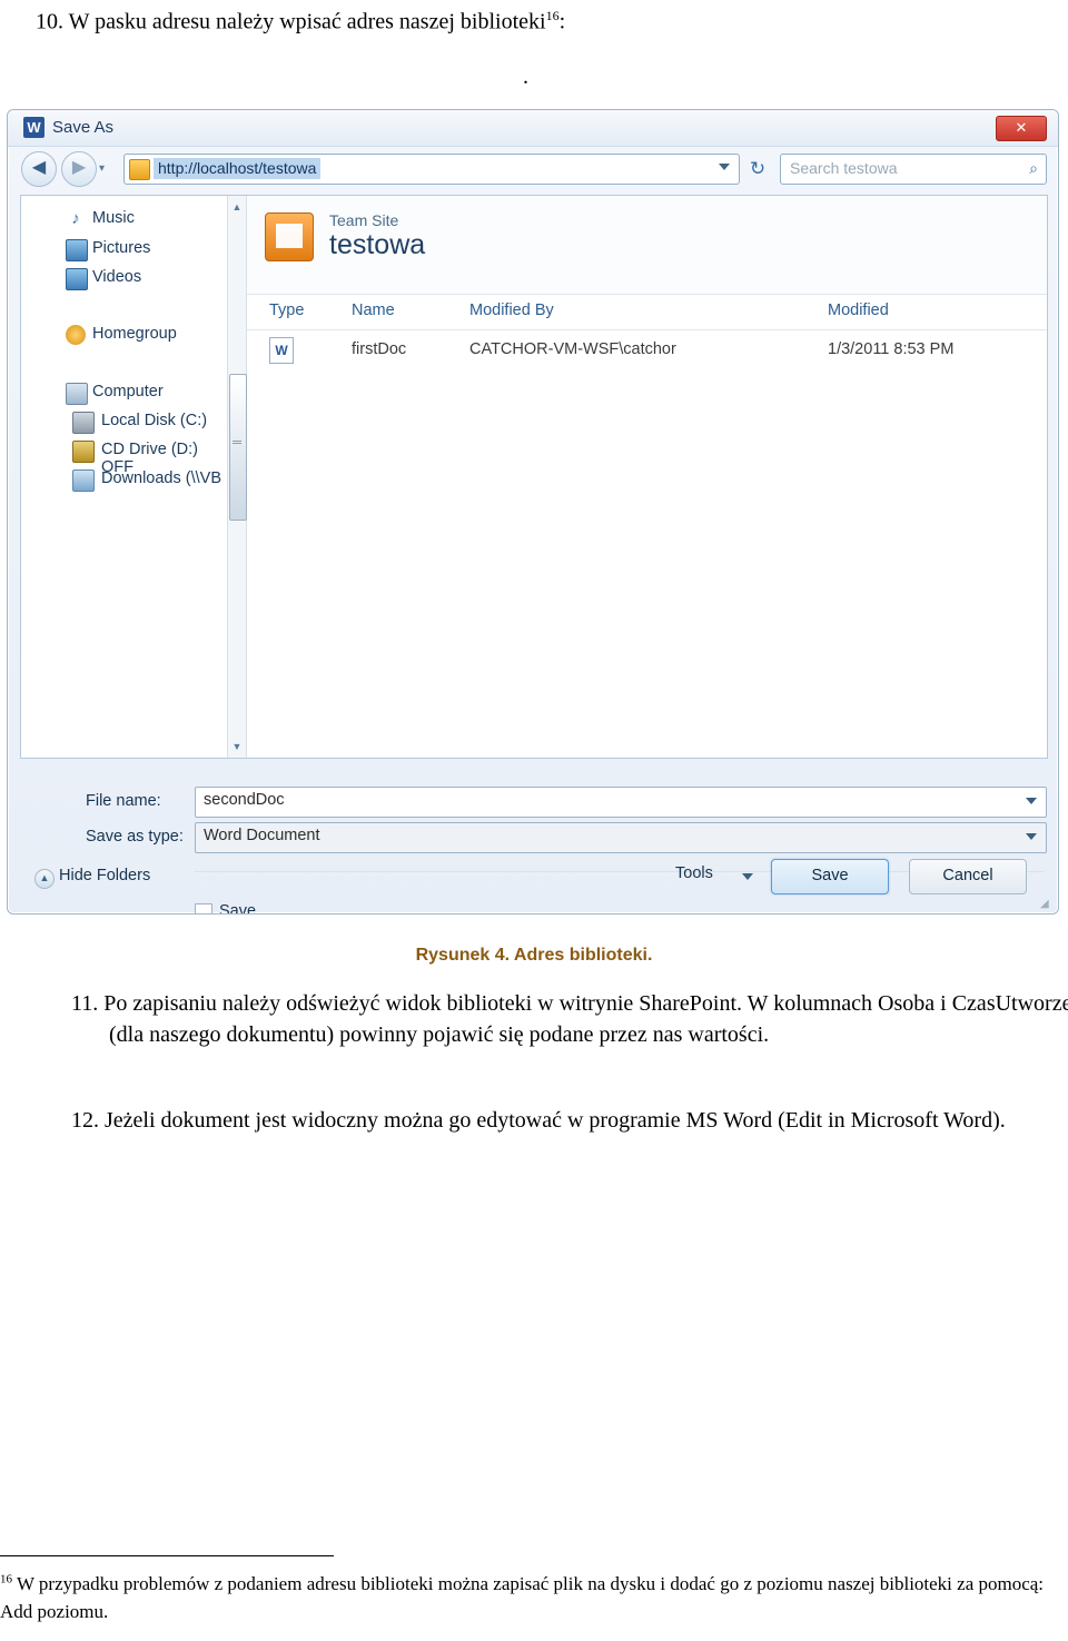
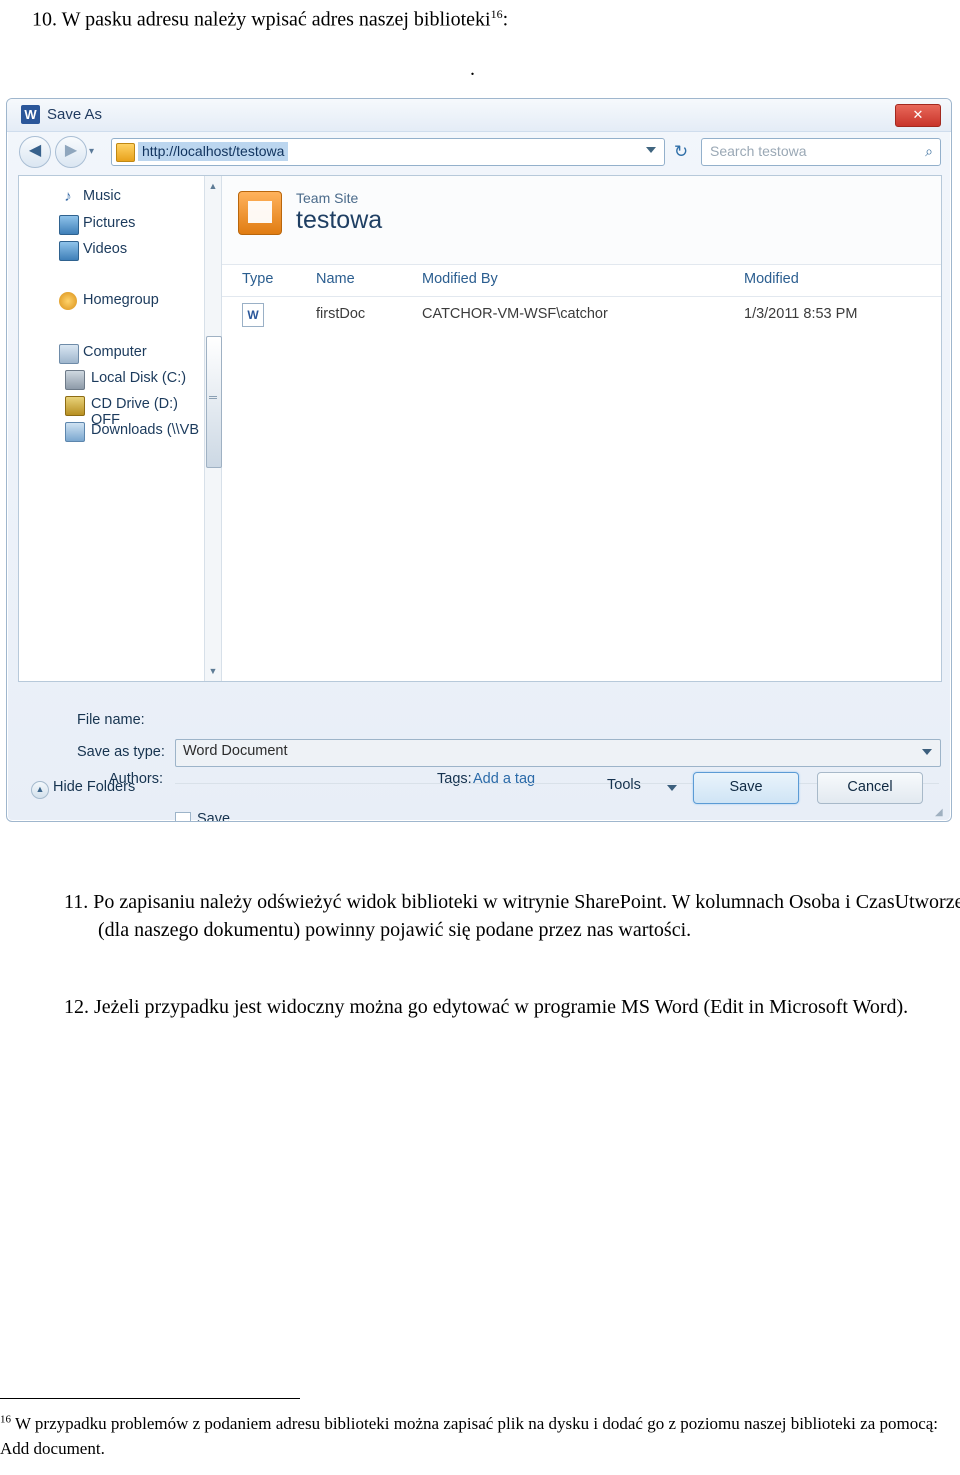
  10. W pasku adresu należy wpisać adres naszej biblioteki16:
  .
  W
  Save As
  ✕
  ◀
  ▶
  ▾
  http://localhost/testowa
  ↻
  Search testowa
  ⌕
  ♪
  Music
  Pictures
  Videos
  Homegroup
  Computer
  Local Disk (C:)
  CD Drive (D:) OFF
  Downloads (\\VB
  ▲
  ▼
  Team Site
  testowa
  Type
  Name
  Modified By
  Modified
  firstDoc
  CATCHOR-VM-WSF\catchor
  1/3/2011 8:53 PM
  File name:
- secondDoc
  Save as type:
  Word Document
+ Authors:
+ Tags:
+ Add a tag
  ▲
  Hide Folders
  Tools
  Save
  Cancel
  ◢
- Rysunek 4. Adres biblioteki.
  11. Po zapisaniu należy odświeżyć widok biblioteki w witrynie SharePoint. W kolumnach Osoba i CzasUtworze (dla naszego dokumentu) powinny pojawić się podane przez nas wartości.
- 12. Jeżeli dokument jest widoczny można go edytować w programie MS Word (Edit in Microsoft Word).
+ 12. Jeżeli przypadku jest widoczny można go edytować w programie MS Word (Edit in Microsoft Word).
- 16 W przypadku problemów z podaniem adresu biblioteki można zapisać plik na dysku i dodać go z poziomu naszej biblioteki za pomocą: Add poziomu.
+ 16 W przypadku problemów z podaniem adresu biblioteki można zapisać plik na dysku i dodać go z poziomu naszej biblioteki za pomocą: Add document.
